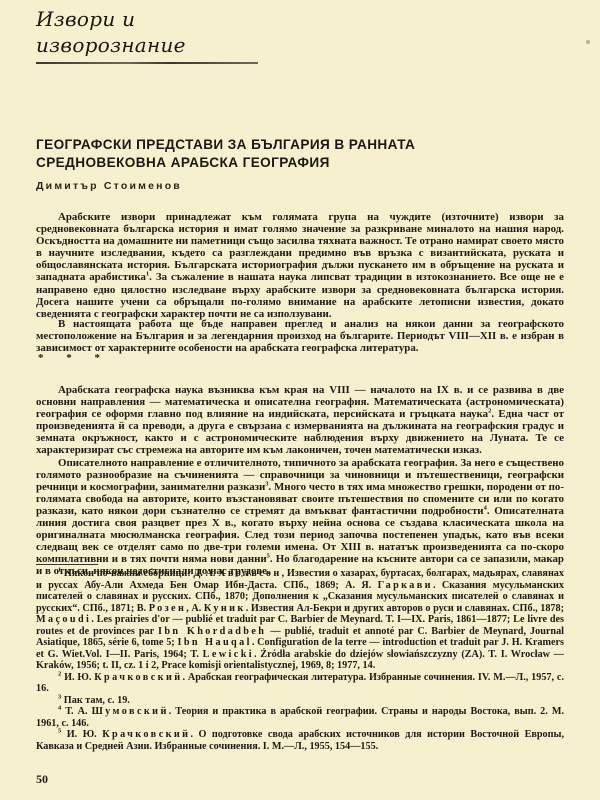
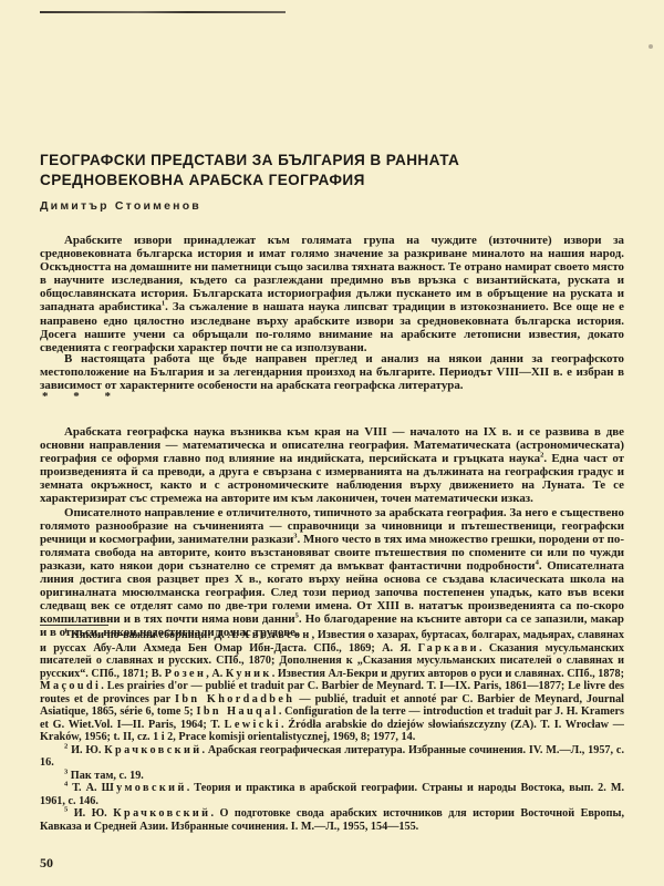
- Извори и изворознание
  ГЕОГРАФСКИ ПРЕДСТАВИ ЗА БЪЛГАРИЯ В РАННАТА
  СРЕДНОВЕКОВНА АРАБСКА ГЕОГРАФИЯ
  Димитър Стоименов
  Арабските извори принадлежат към голямата група на чуждите (източните) извори за средновековната българска история и имат голямо значение за разкриване миналото на нашия народ. Оскъдността на домашните ни паметници също засилва тяхната важност. Те отрано намират своето място в научните изследвания, където са разглеждани предимно във връзка с византийската, руската и общославянската история. Българската историография дължи пускането им в обръщение на руската и западната арабистика . За съжаление в нашата наука липсват традиции в изтокознанието. Все още не е направено едно цялостно изследване върху арабските извори за средновековната българска история. Досега нашите учени са обръщали по-голямо внимание на арабските летописни известия, докато сведенията с географски характер почти не са използувани.
  В настоящата работа ще бъде направен преглед и анализ на някои данни за географското местоположение на България и за легендарния произход на българите. Периодът VIII—XII в. е избран в зависимост от характерните особености на арабската географска литература.
  * * *
  Арабската географска наука възниква към края на VIII — началото на IX в. и се развива в две основни направления — математическа и описателна география. Математическата (астрономическата) география се оформя главно под влияние на индийската, персийската и гръцката наука . Една част от произведенията й са преводи, а друга е свързана с измерванията на дължината на географския градус и земната окръжност, както и с астрономическите наблюдения върху движението на Луната. Те се характеризират със стремежа на авторите им към лаконичен, точен математически изказ.
- Описателното направление е отличителното, типичното за арабската география. За него е съществено голямото разнообразие на съчиненията — справочници за чиновници и пътешественици, географски речници и космографии, занимателни разкази . Много често в тях има множество грешки, породени от по-голямата свобода на авторите, които възстановяват своите пътешествия по спомените си или по когато разкази, като някои дори съзнателно се стремят да вмъкват фантастични подробности . Описателната линия достига своя разцвет през X в., когато върху нейна основа се създава класическата школа на оригиналната мюсюлманска география. След този период започва постепенен упадък, като във всеки следващ век се отделят само по две-три големи имена. От XIII в. нататък произведенията са по-скоро компилативни и в тях почти няма нови данни . Но благодарение на късните автори са се запазили, макар и в откъси, някои недостигнали до нас трудове.
+ Описателното направление е отличителното, типичното за арабската география. За него е съществено голямото разнообразие на съчиненията — справочници за чиновници и пътешественици, географски речници и космографии, занимателни разкази . Много често в тях има множество грешки, породени от по-голямата свобода на авторите, които възстановяват своите пътешествия по спомените си или по чужди разкази, като някои дори съзнателно се стремят да вмъкват фантастични подробности . Описателната линия достига своя разцвет през X в., когато върху нейна основа се създава класическата школа на оригиналната мюсюлманска география. След този период започва постепенен упадък, като във всеки следващ век се отделят само по две-три големи имена. От XIII в. нататък произведенията са по-скоро компилативни и в тях почти няма нови данни . Но благодарение на късните автори са се запазили, макар и в откъси, някои недостигнали до нас трудове.
  Някои по-важни сборници: Д. А. Хвольсон, Известия о хазарах, буртасах, болгарах, мадьярах, славянах и руссах Абу-Али Ахмеда Бен Омар Ибн-Даста. СПб., 1869; А. Я. Гаркави. Сказания мусульманских писателей о славянах и русских. СПб., 1870; Дополнения к „Сказания мусульманских писателей о славянах и русских“. СПб., 1871; В. Розен, А. Куник. Известия Ал-Бекри и других авторов о руси и славянах. СПб., 1878; Maçoudi. Les prairies d'or — publié et traduit par C. Barbier de Meynard. T. I—IX. Paris, 1861—1877; Le livre des routes et de provinces par Ibn Khordadbeh — publié, traduit et annoté par C. Barbier de Meynard, Journal Asiatique, 1865, série 6, tome 5; Ibn Hauqal. Configuration de la terre — introduction et traduit par J. H. Kramers et G. Wiet.Vol. I—II. Paris, 1964; T. Lewicki. Źródła arabskie do dziejów słowiańszczyzny (ZA). T. I. Wrocław — Kraków, 1956; t. II, cz. 1 i 2, Prace komisji orientalistycznej, 1969, 8; 1977, 14.
  И. Ю. Крачковский. Арабская географическая литература. Избранные сочинения. IV. М.—Л., 1957, с. 16.
  Пак там, с. 19.
  Т. А. Шумовский. Теория и практика в арабской географии. Страны и народы Востока, вып. 2. М. 1961, с. 146.
  И. Ю. Крачковский. О подготовке свода арабских источников для истории Восточной Европы, Кавказа и Средней Азии. Избранные сочинения. I. М.—Л., 1955, 154—155.
  50
